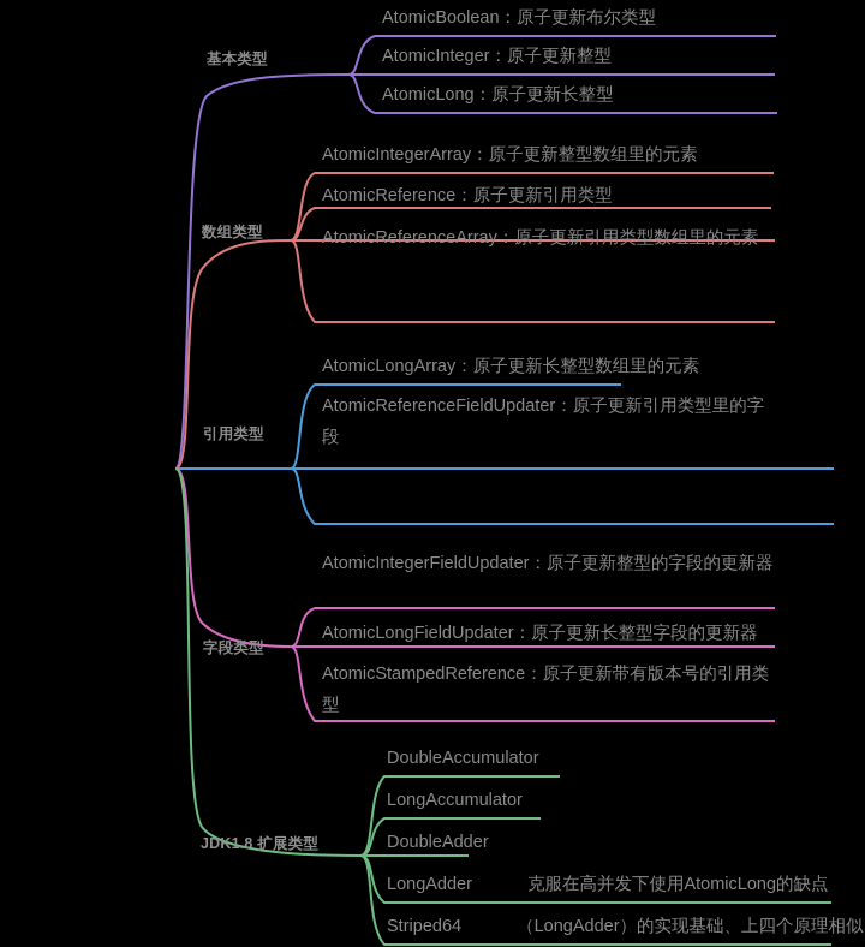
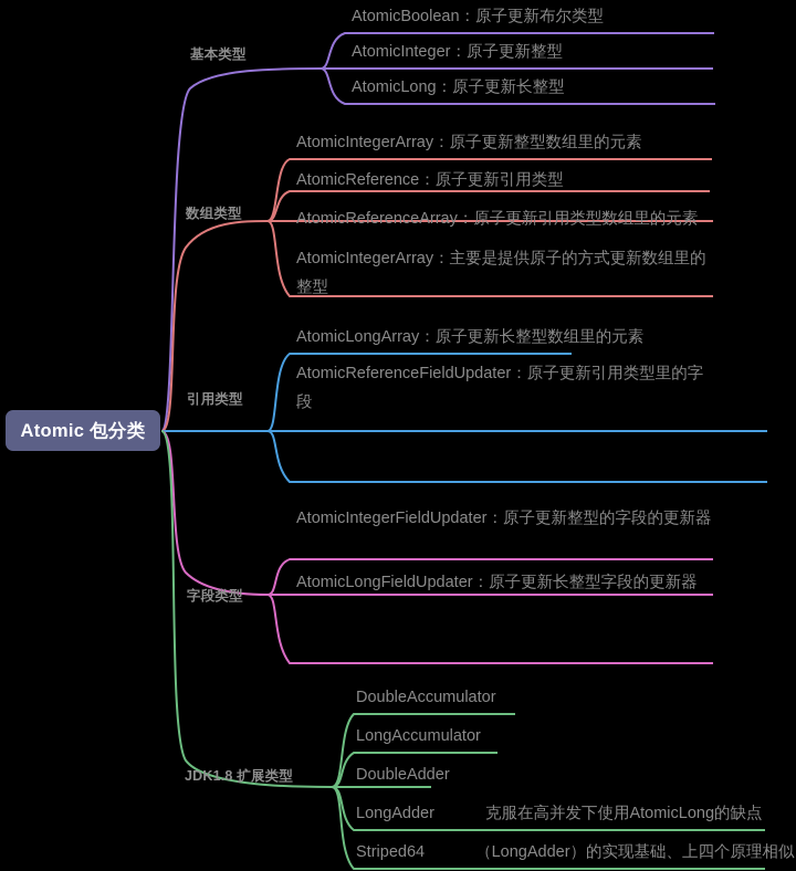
+ Atomic 包分类
  基本类型
  数组类型
  引用类型
  字段类型
  JDK1.8 扩展类型
  AtomicBoolean：原子更新布尔类型
  AtomicInteger：原子更新整型
  AtomicLong：原子更新长整型
  AtomicIntegerArray：原子更新整型数组里的元素
  AtomicReference：原子更新引用类型
  AtomicReferenceArray：原子更新引用类型数组里的元素
+ AtomicIntegerArray：主要是提供原子的方式更新数组里的整型
  AtomicLongArray：原子更新长整型数组里的元素
  AtomicReferenceFieldUpdater：原子更新引用类型里的字段
  AtomicIntegerFieldUpdater：原子更新整型的字段的更新器
  AtomicLongFieldUpdater：原子更新长整型字段的更新器
- AtomicStampedReference：原子更新带有版本号的引用类型
  DoubleAccumulator
  LongAccumulator
  DoubleAdder
  LongAdder 克服在高并发下使用AtomicLong的缺点
  Striped64 （LongAdder）的实现基础、上四个原理相似
